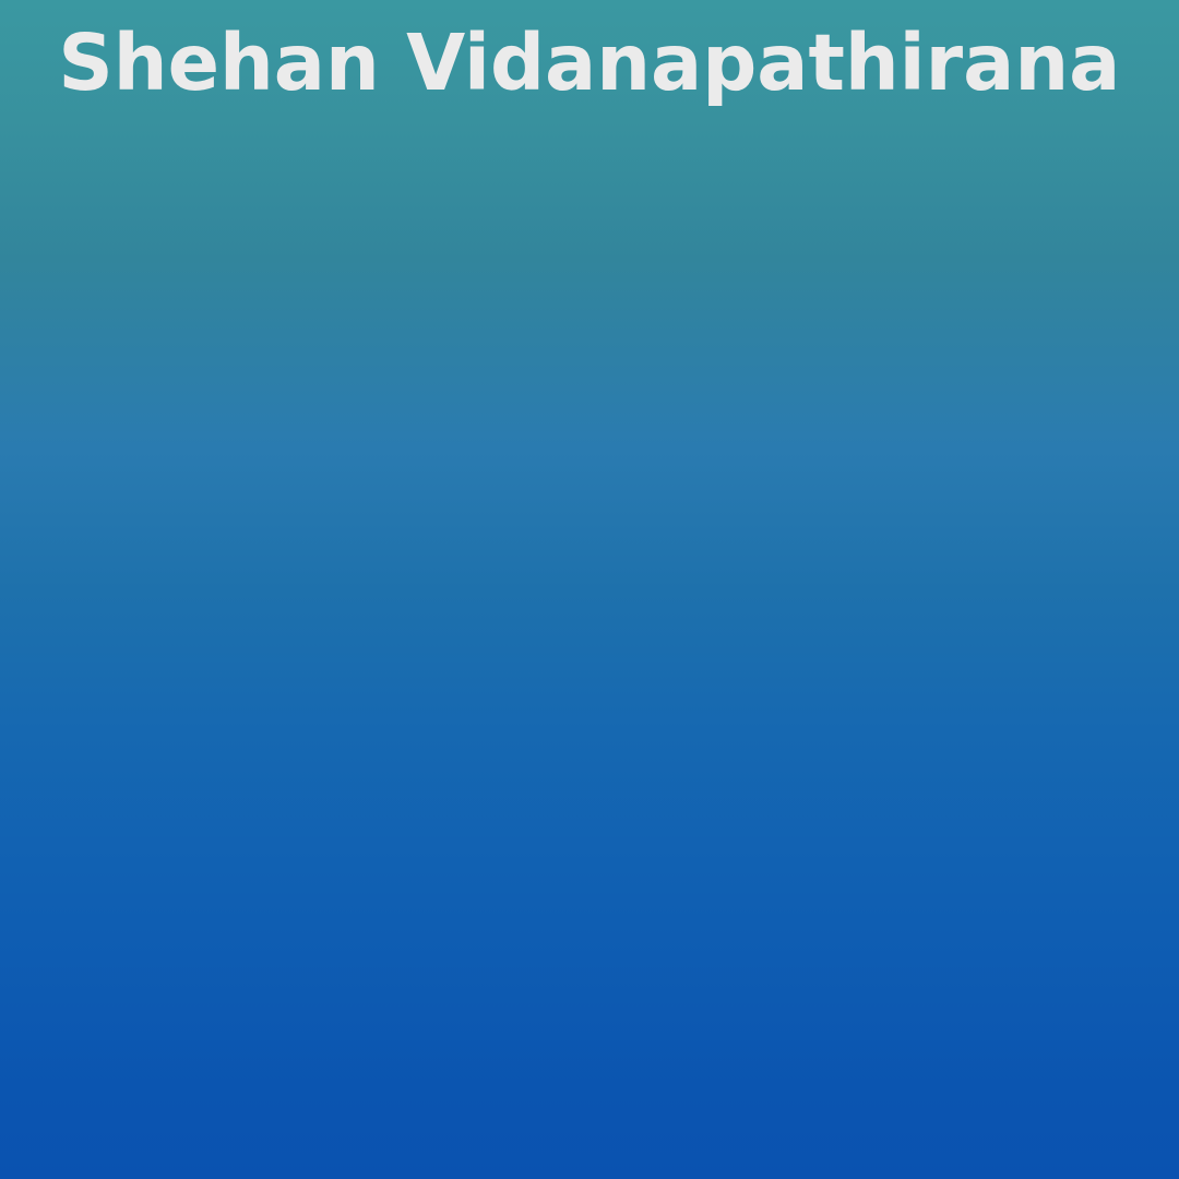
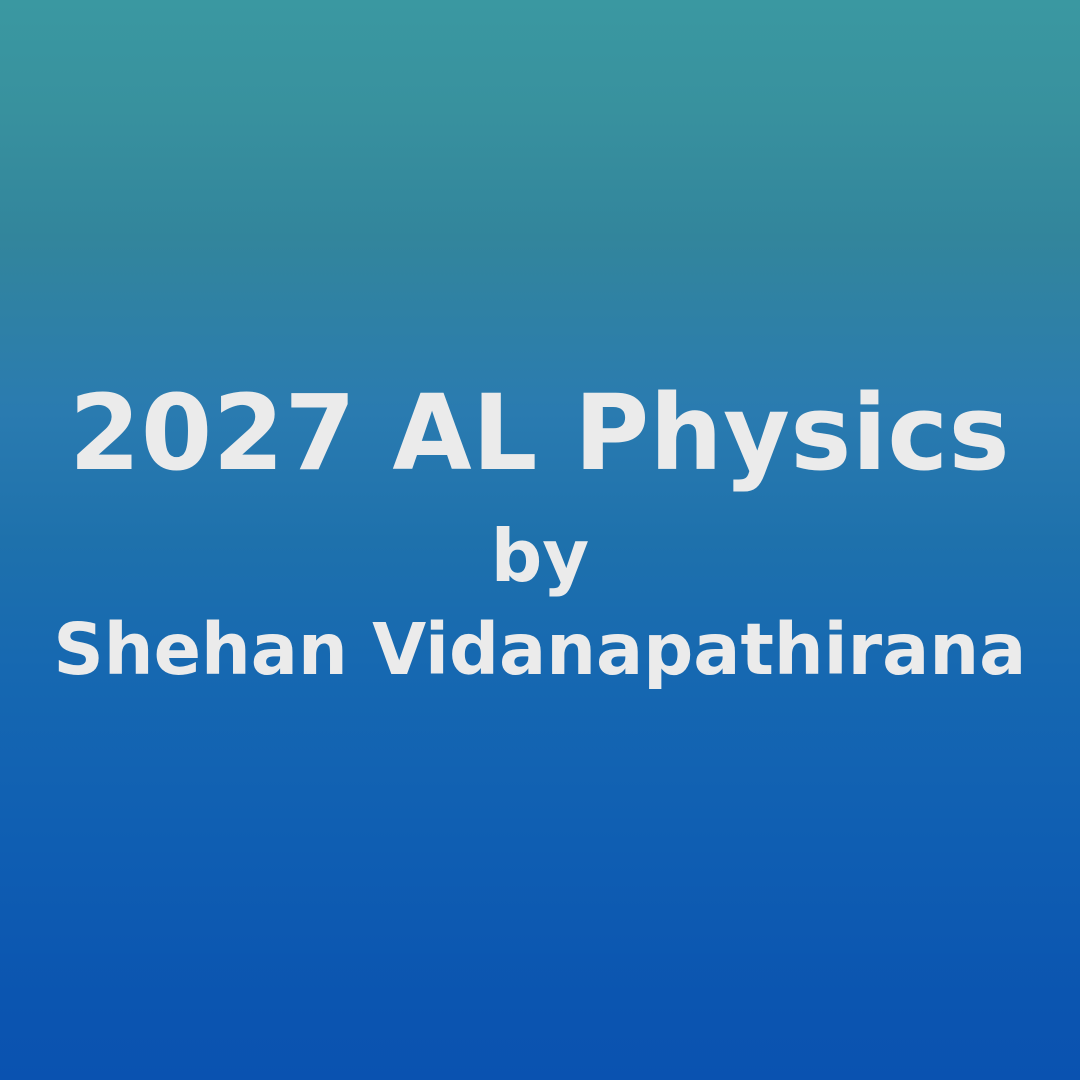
+ 2027 AL Physics
+ by
  Shehan Vidanapathirana
